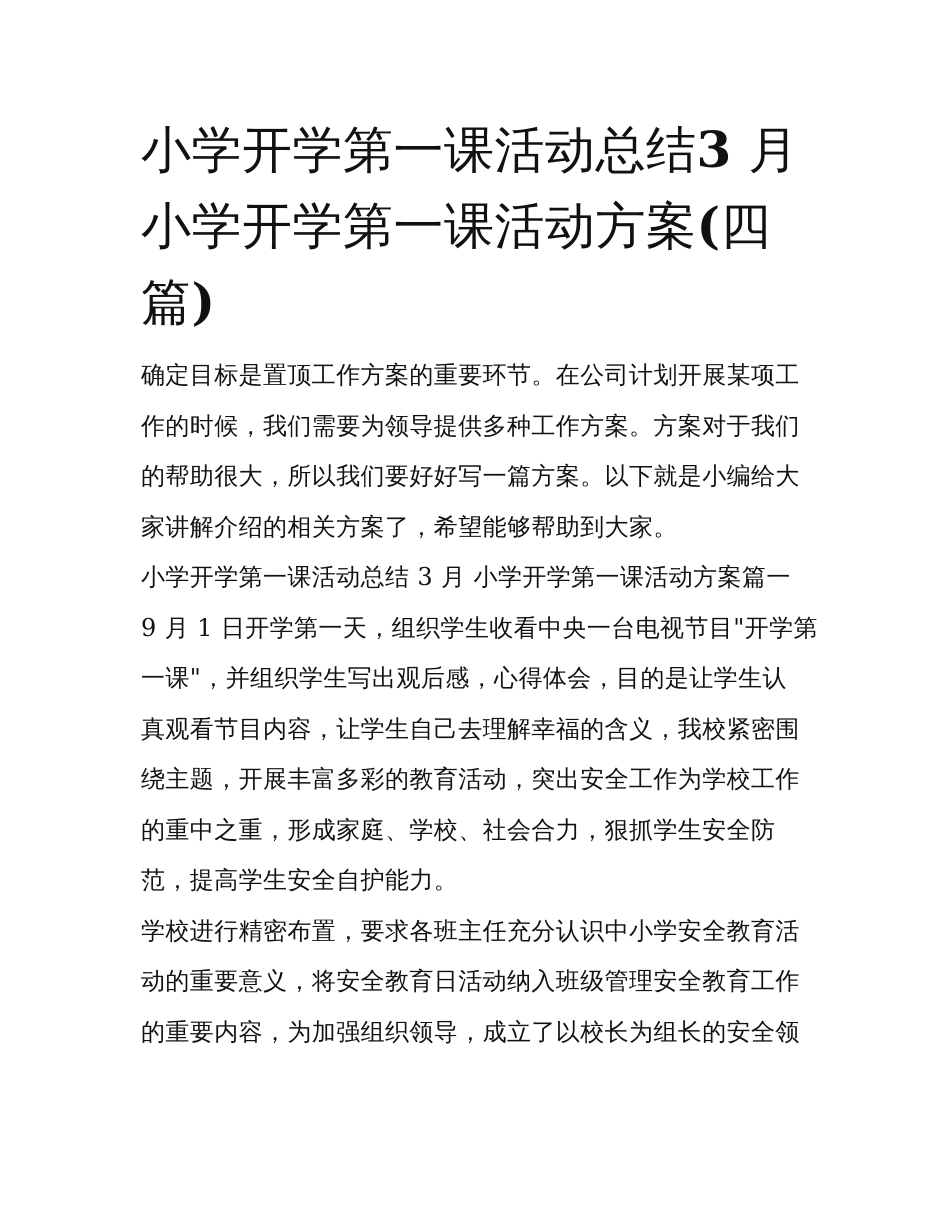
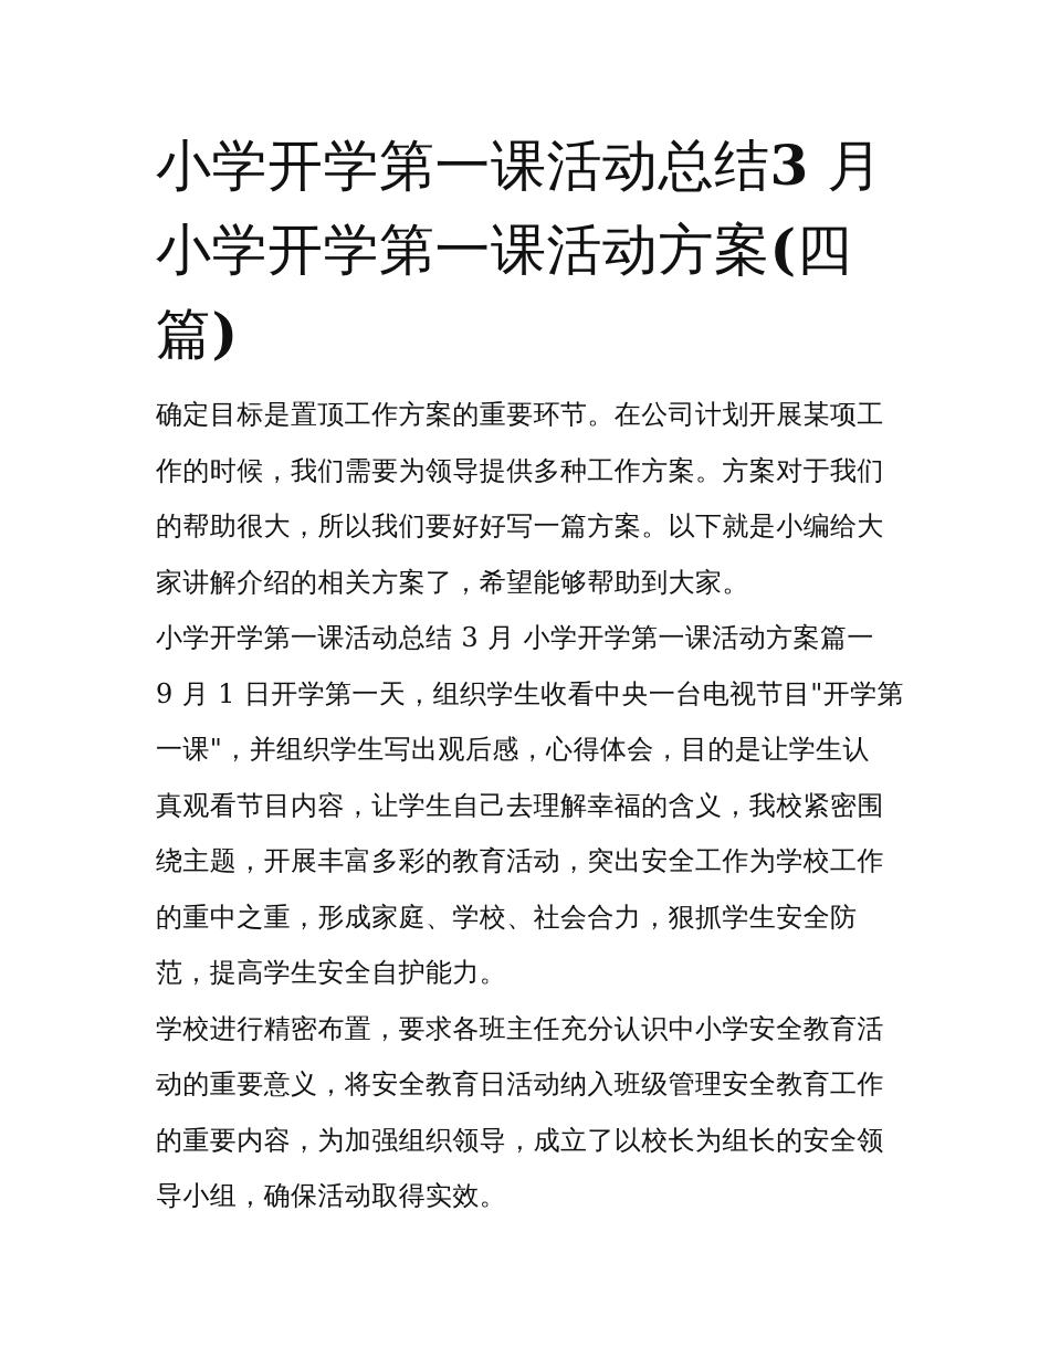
  小学开学第一课活动总结3 月
  小学开学第一课活动方案(四
  篇)
  确定目标是置顶工作方案的重要环节。在公司计划开展某项工
  作的时候，我们需要为领导提供多种工作方案。方案对于我们
  的帮助很大，所以我们要好好写一篇方案。以下就是小编给大
  家讲解介绍的相关方案了，希望能够帮助到大家。
  小学开学第一课活动总结 3 月 小学开学第一课活动方案篇一
  9 月 1 日开学第一天，组织学生收看中央一台电视节目"开学第
  一课"，并组织学生写出观后感，心得体会，目的是让学生认
  真观看节目内容，让学生自己去理解幸福的含义，我校紧密围
  绕主题，开展丰富多彩的教育活动，突出安全工作为学校工作
  的重中之重，形成家庭、学校、社会合力，狠抓学生安全防
  范，提高学生安全自护能力。
  学校进行精密布置，要求各班主任充分认识中小学安全教育活
  动的重要意义，将安全教育日活动纳入班级管理安全教育工作
  的重要内容，为加强组织领导，成立了以校长为组长的安全领
+ 导小组，确保活动取得实效。
